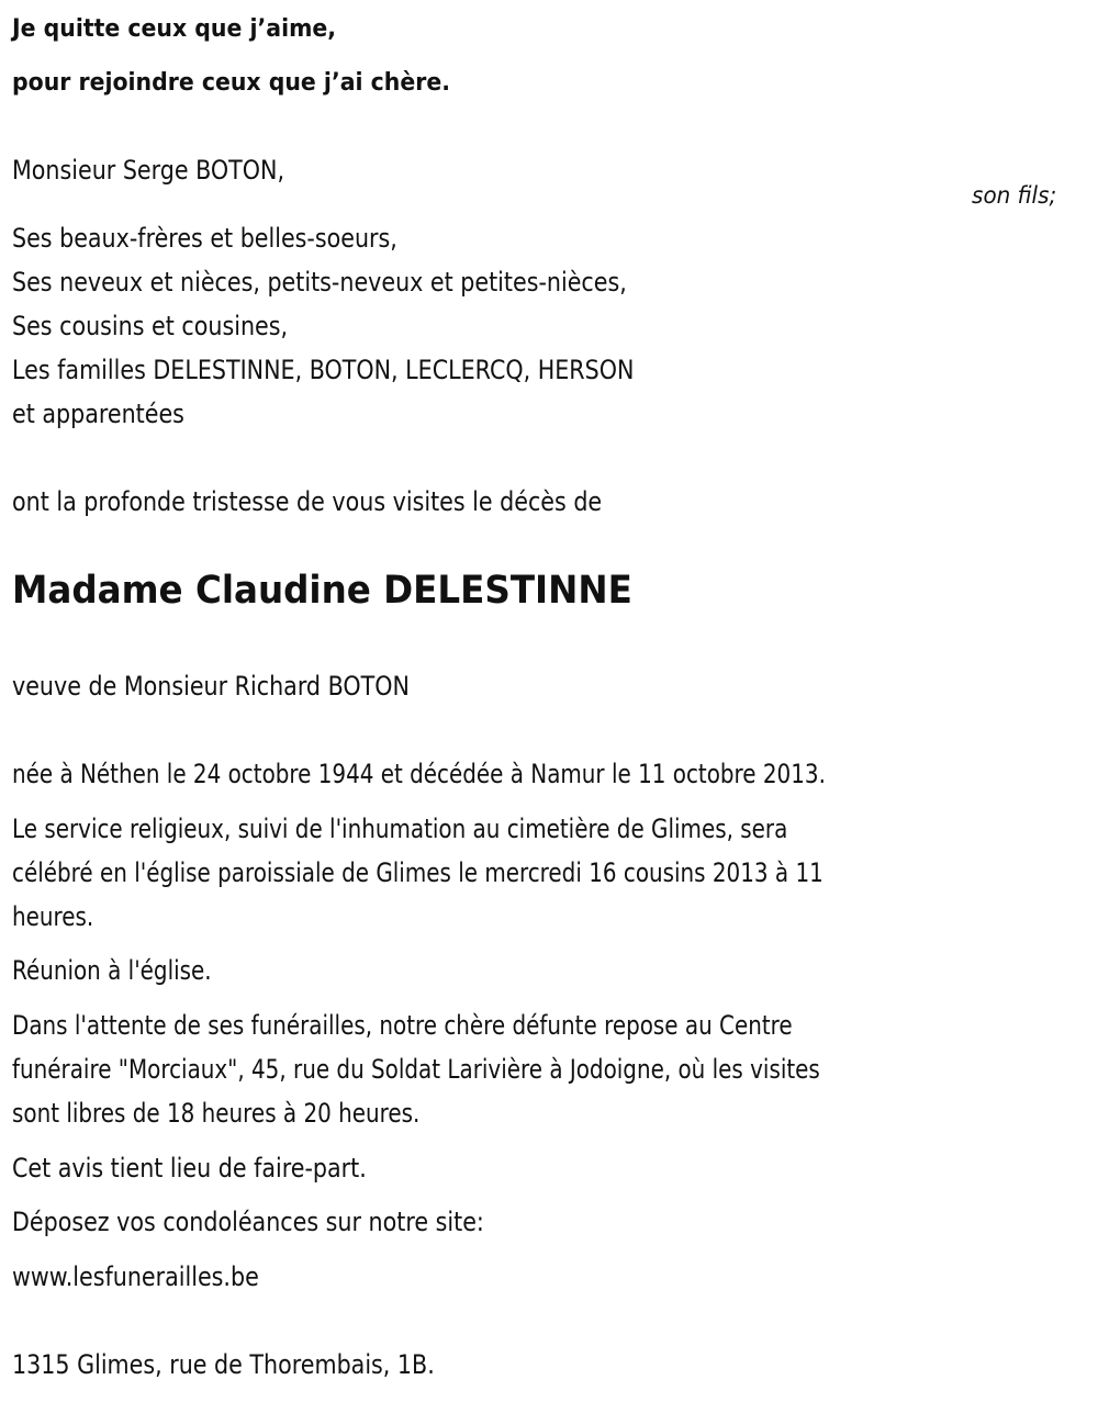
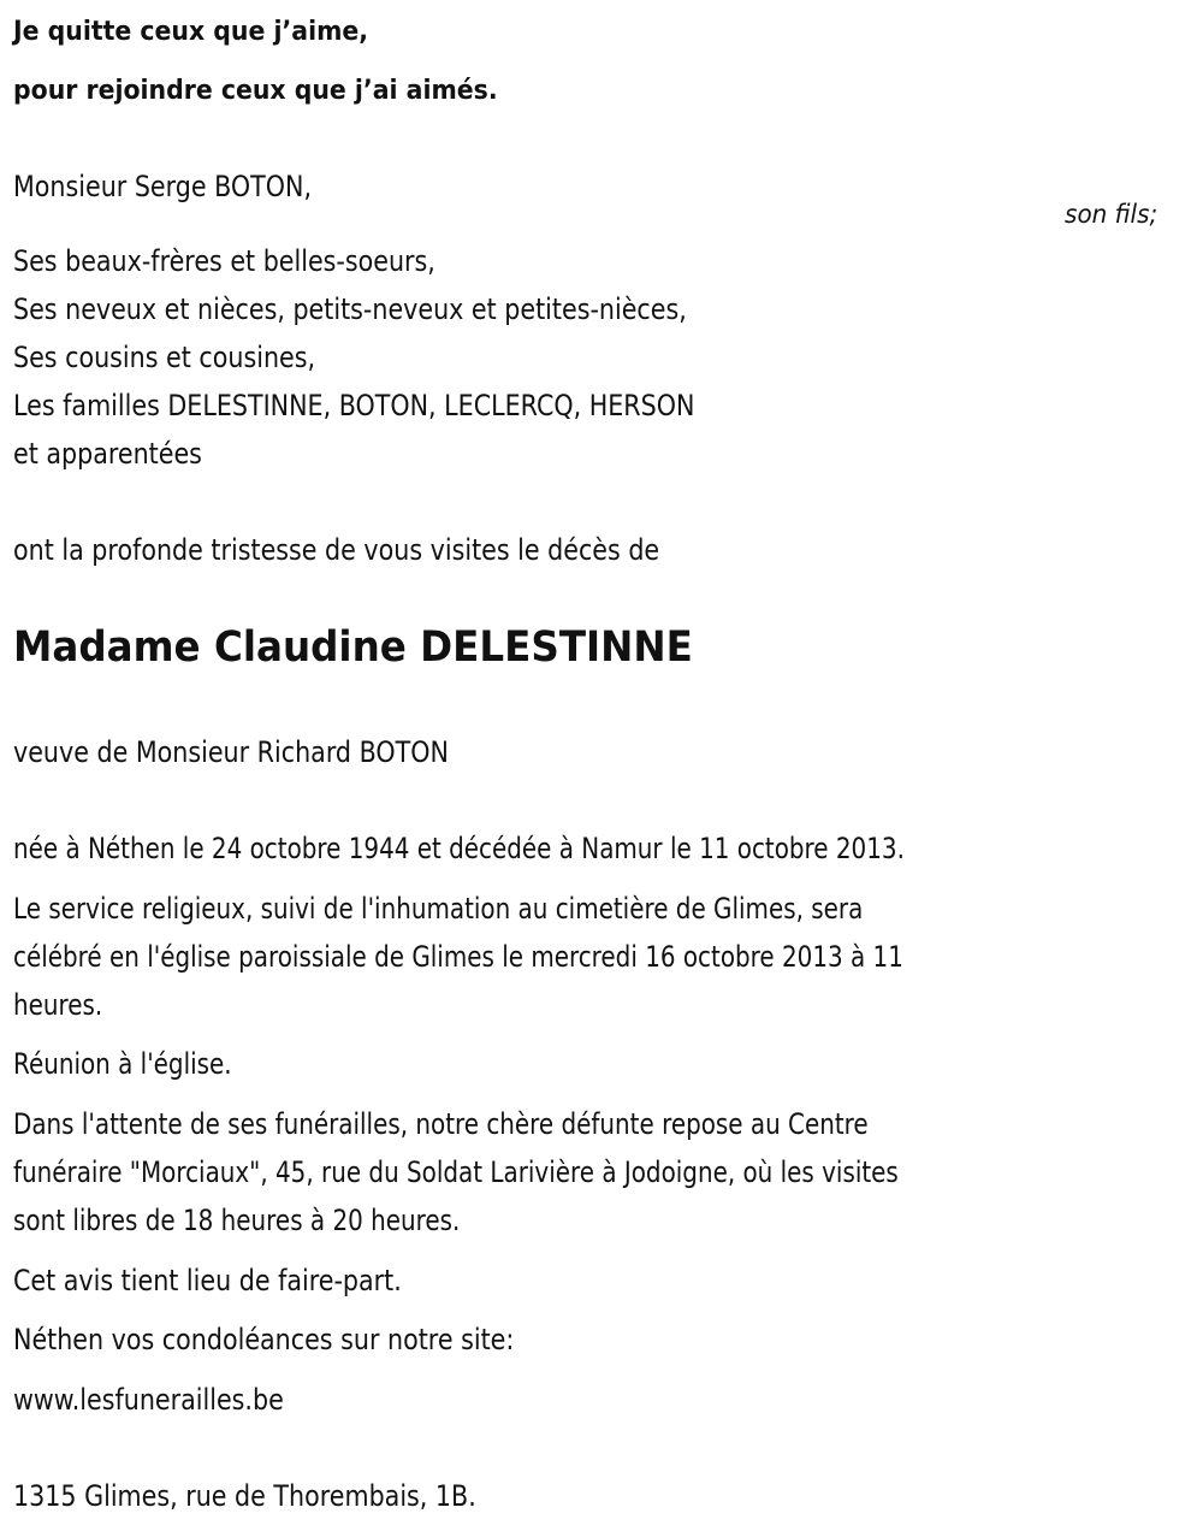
  Je quitte ceux que j’aime,
- pour rejoindre ceux que j’ai chère.
+ pour rejoindre ceux que j’ai aimés.
  Monsieur Serge BOTON,
  son fils;
  Ses beaux-frères et belles-soeurs,
  Ses neveux et nièces, petits-neveux et petites-nièces,
  Ses cousins et cousines,
  Les familles DELESTINNE, BOTON, LECLERCQ, HERSON
  et apparentées
  ont la profonde tristesse de vous visites le décès de
  Madame Claudine DELESTINNE
  veuve de Monsieur Richard BOTON
  née à Néthen le 24 octobre 1944 et décédée à Namur le 11 octobre 2013.
  Le service religieux, suivi de l'inhumation au cimetière de Glimes, sera
- célébré en l'église paroissiale de Glimes le mercredi 16 cousins 2013 à 11
+ célébré en l'église paroissiale de Glimes le mercredi 16 octobre 2013 à 11
  heures.
  Réunion à l'église.
  Dans l'attente de ses funérailles, notre chère défunte repose au Centre
  funéraire "Morciaux", 45, rue du Soldat Larivière à Jodoigne, où les visites
  sont libres de 18 heures à 20 heures.
  Cet avis tient lieu de faire-part.
- Déposez vos condoléances sur notre site:
+ Néthen vos condoléances sur notre site:
  www.lesfunerailles.be
  1315 Glimes, rue de Thorembais, 1B.
